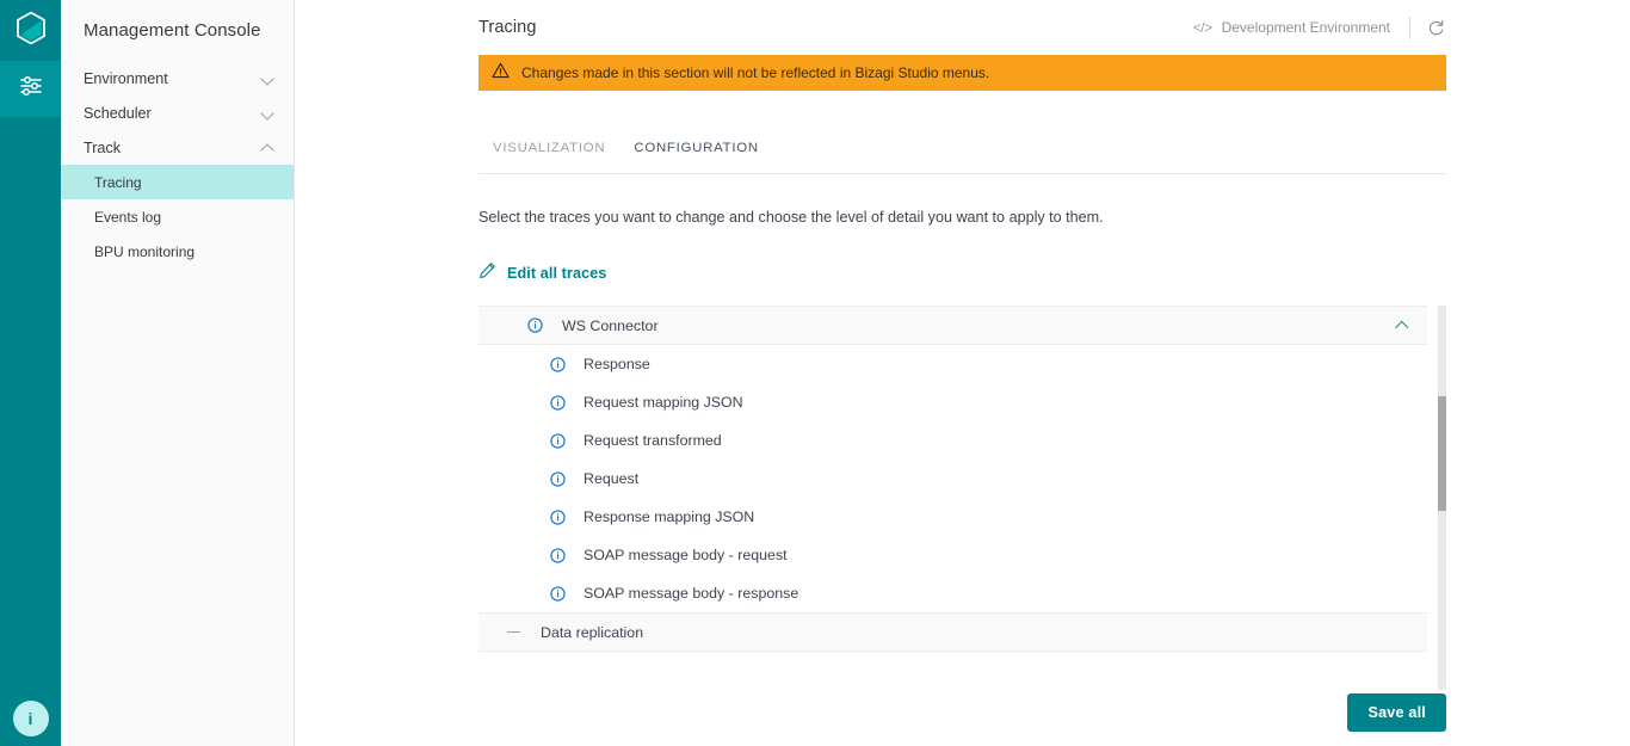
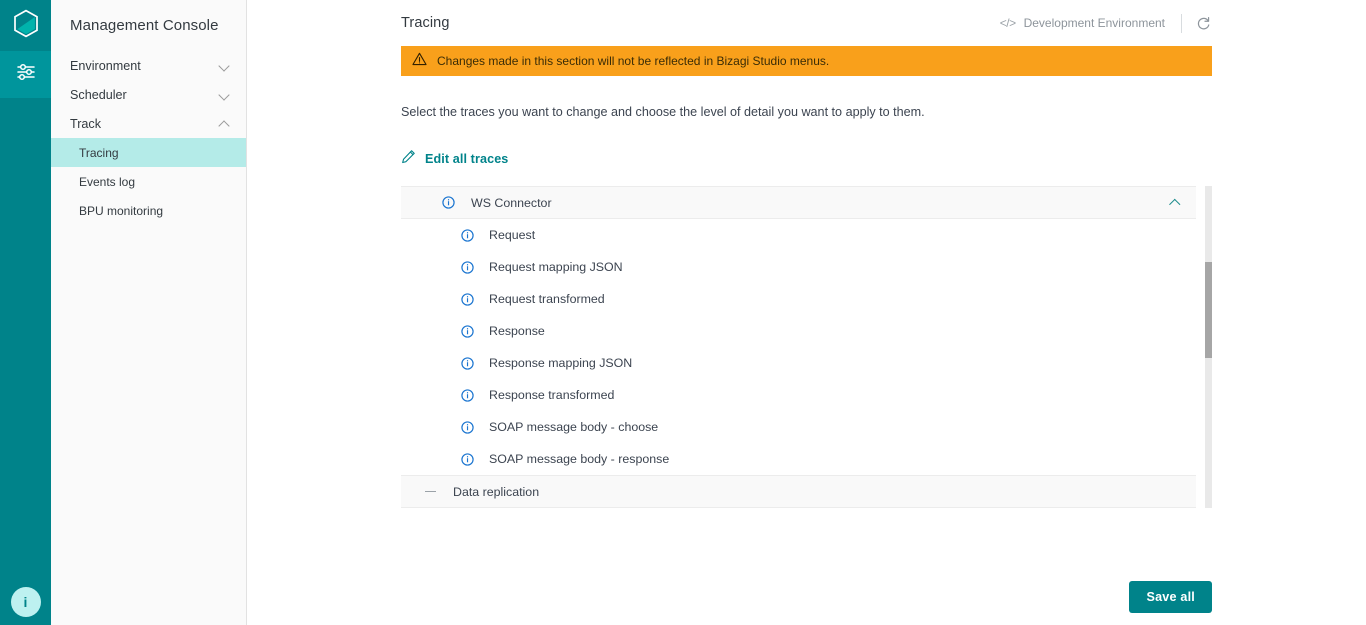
  i
  Management Console
  Environment
  Scheduler
  Track
  Tracing
  Events log
  BPU monitoring
  Tracing
  </>
  Development Environment
  Changes made in this section will not be reflected in Bizagi Studio menus.
- VISUALIZATION
- CONFIGURATION
  Select the traces you want to change and choose the level of detail you want to apply to them.
  Edit all traces
  WS Connector
- Response
+ Request
  Request mapping JSON
  Request transformed
- Request
+ Response
  Response mapping JSON
+ Response transformed
- SOAP message body - request
+ SOAP message body - choose
  SOAP message body - response
  Data replication
  Save all
